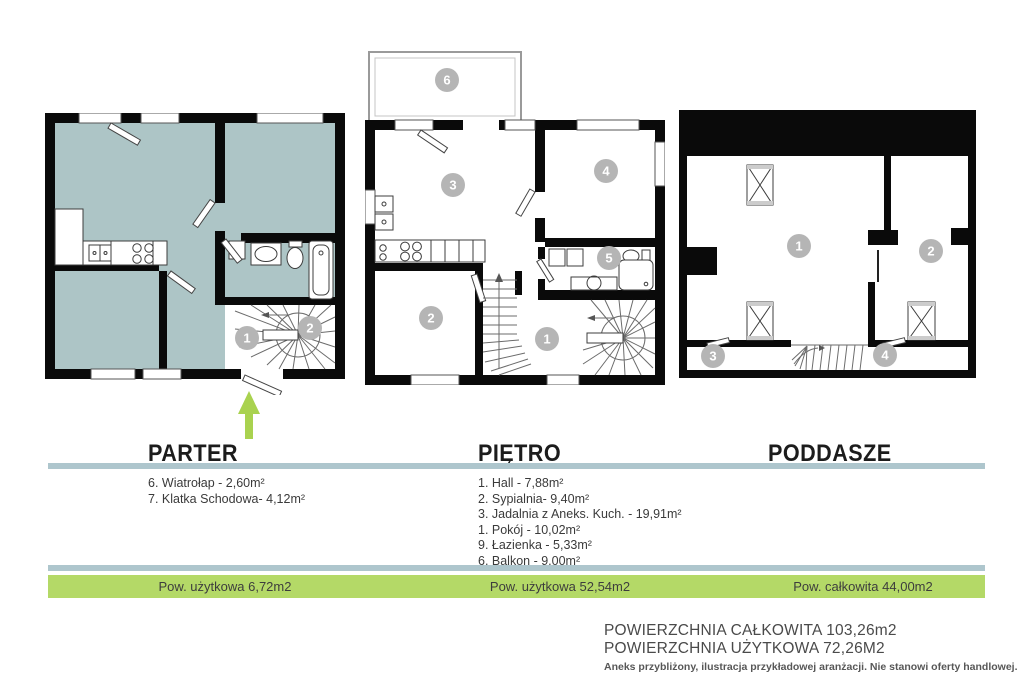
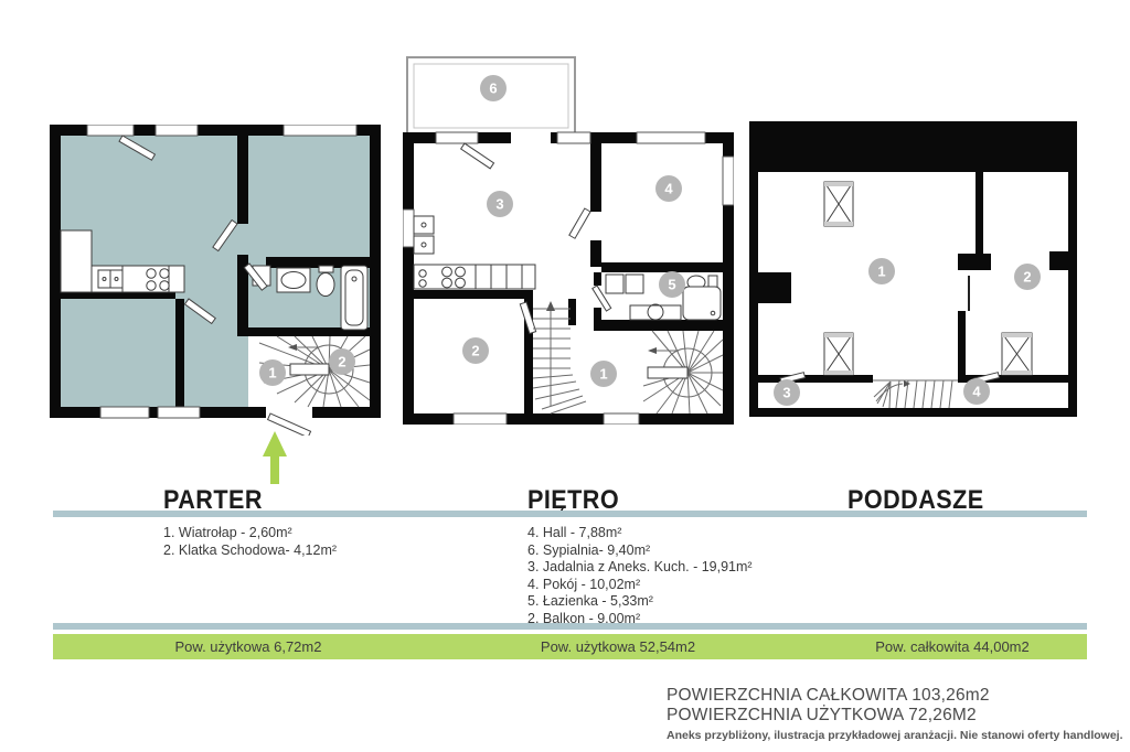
  1
  2
  6
  3
  4
  5
  2
  1
  1
  2
  3
  4
  PARTER
  PIĘTRO
  PODDASZE
- 6. Wiatrołap - 2,60m²
+ 1. Wiatrołap - 2,60m²
- 7. Klatka Schodowa- 4,12m²
+ 2. Klatka Schodowa- 4,12m²
- 1. Hall - 7,88m²
+ 4. Hall - 7,88m²
- 2. Sypialnia- 9,40m²
+ 6. Sypialnia- 9,40m²
  3. Jadalnia z Aneks. Kuch. - 19,91m²
- 1. Pokój - 10,02m²
+ 4. Pokój - 10,02m²
- 9. Łazienka - 5,33m²
+ 5. Łazienka - 5,33m²
- 6. Balkon - 9,00m²
+ 2. Balkon - 9,00m²
  Pow. użytkowa 6,72m2
  Pow. użytkowa 52,54m2
  Pow. całkowita 44,00m2
  POWIERZCHNIA CAŁKOWITA 103,26m2
  POWIERZCHNIA UŻYTKOWA 72,26M2
  Aneks przybliżony, ilustracja przykładowej aranżacji. Nie stanowi oferty handlowej.
